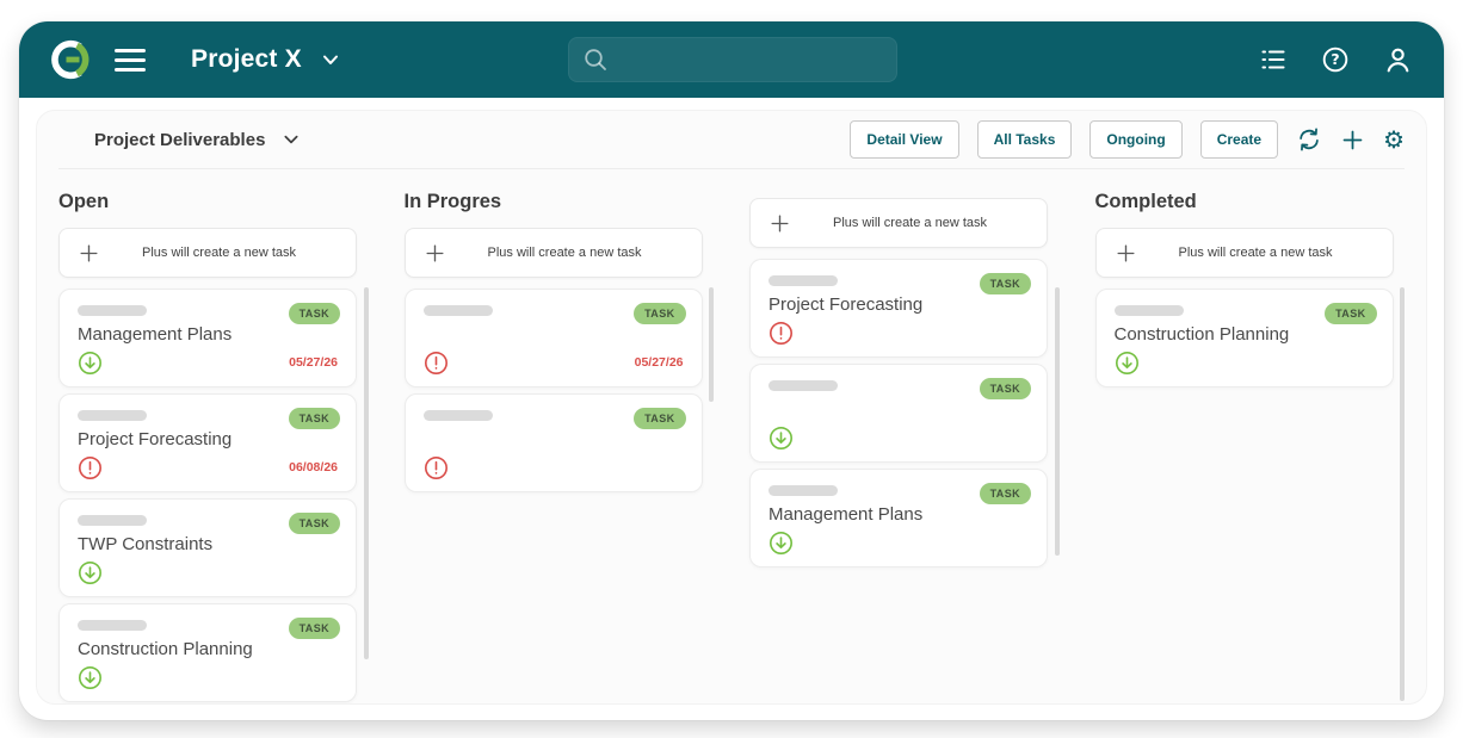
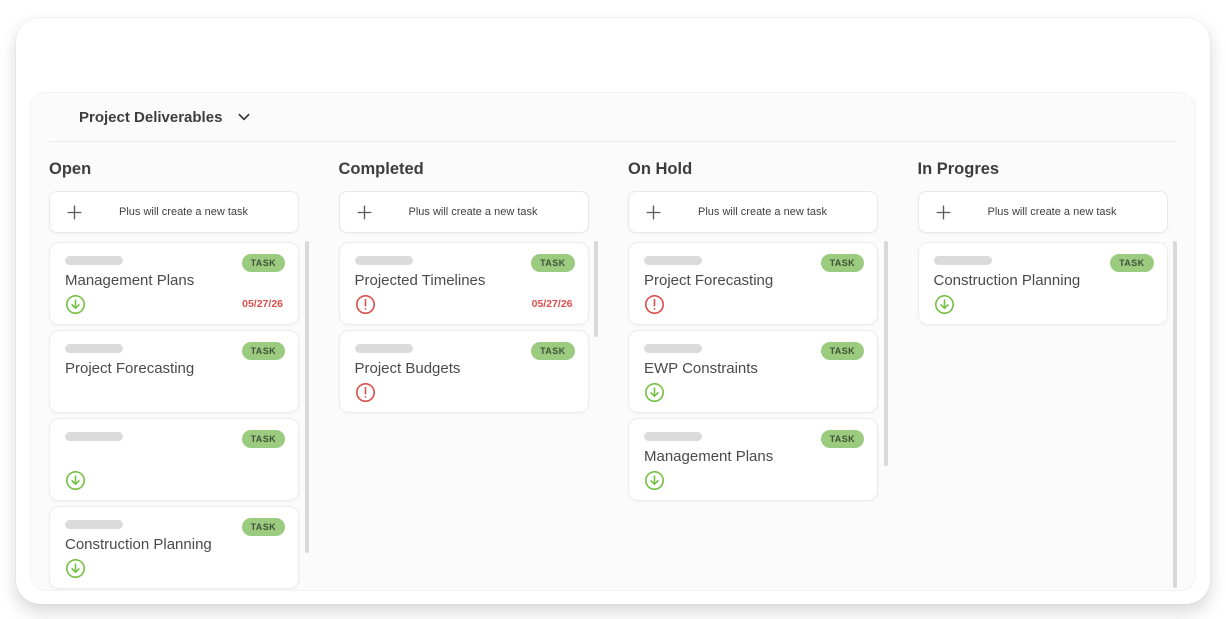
- Project X
- ?
  Project Deliverables
- Detail View
- All Tasks
- Ongoing
- Create
- ⚙
  Open
  Plus will create a new task
  TASK
  Management Plans
  05/27/26
  TASK
  Project Forecasting
- 06/08/26
  TASK
- TWP Constraints
  TASK
  Construction Planning
- In Progres
+ Completed
  Plus will create a new task
  TASK
+ Projected Timelines
  05/27/26
  TASK
+ Project Budgets
+ On Hold
  Plus will create a new task
  TASK
  Project Forecasting
  TASK
+ EWP Constraints
  TASK
  Management Plans
- Completed
+ In Progres
  Plus will create a new task
  TASK
  Construction Planning
